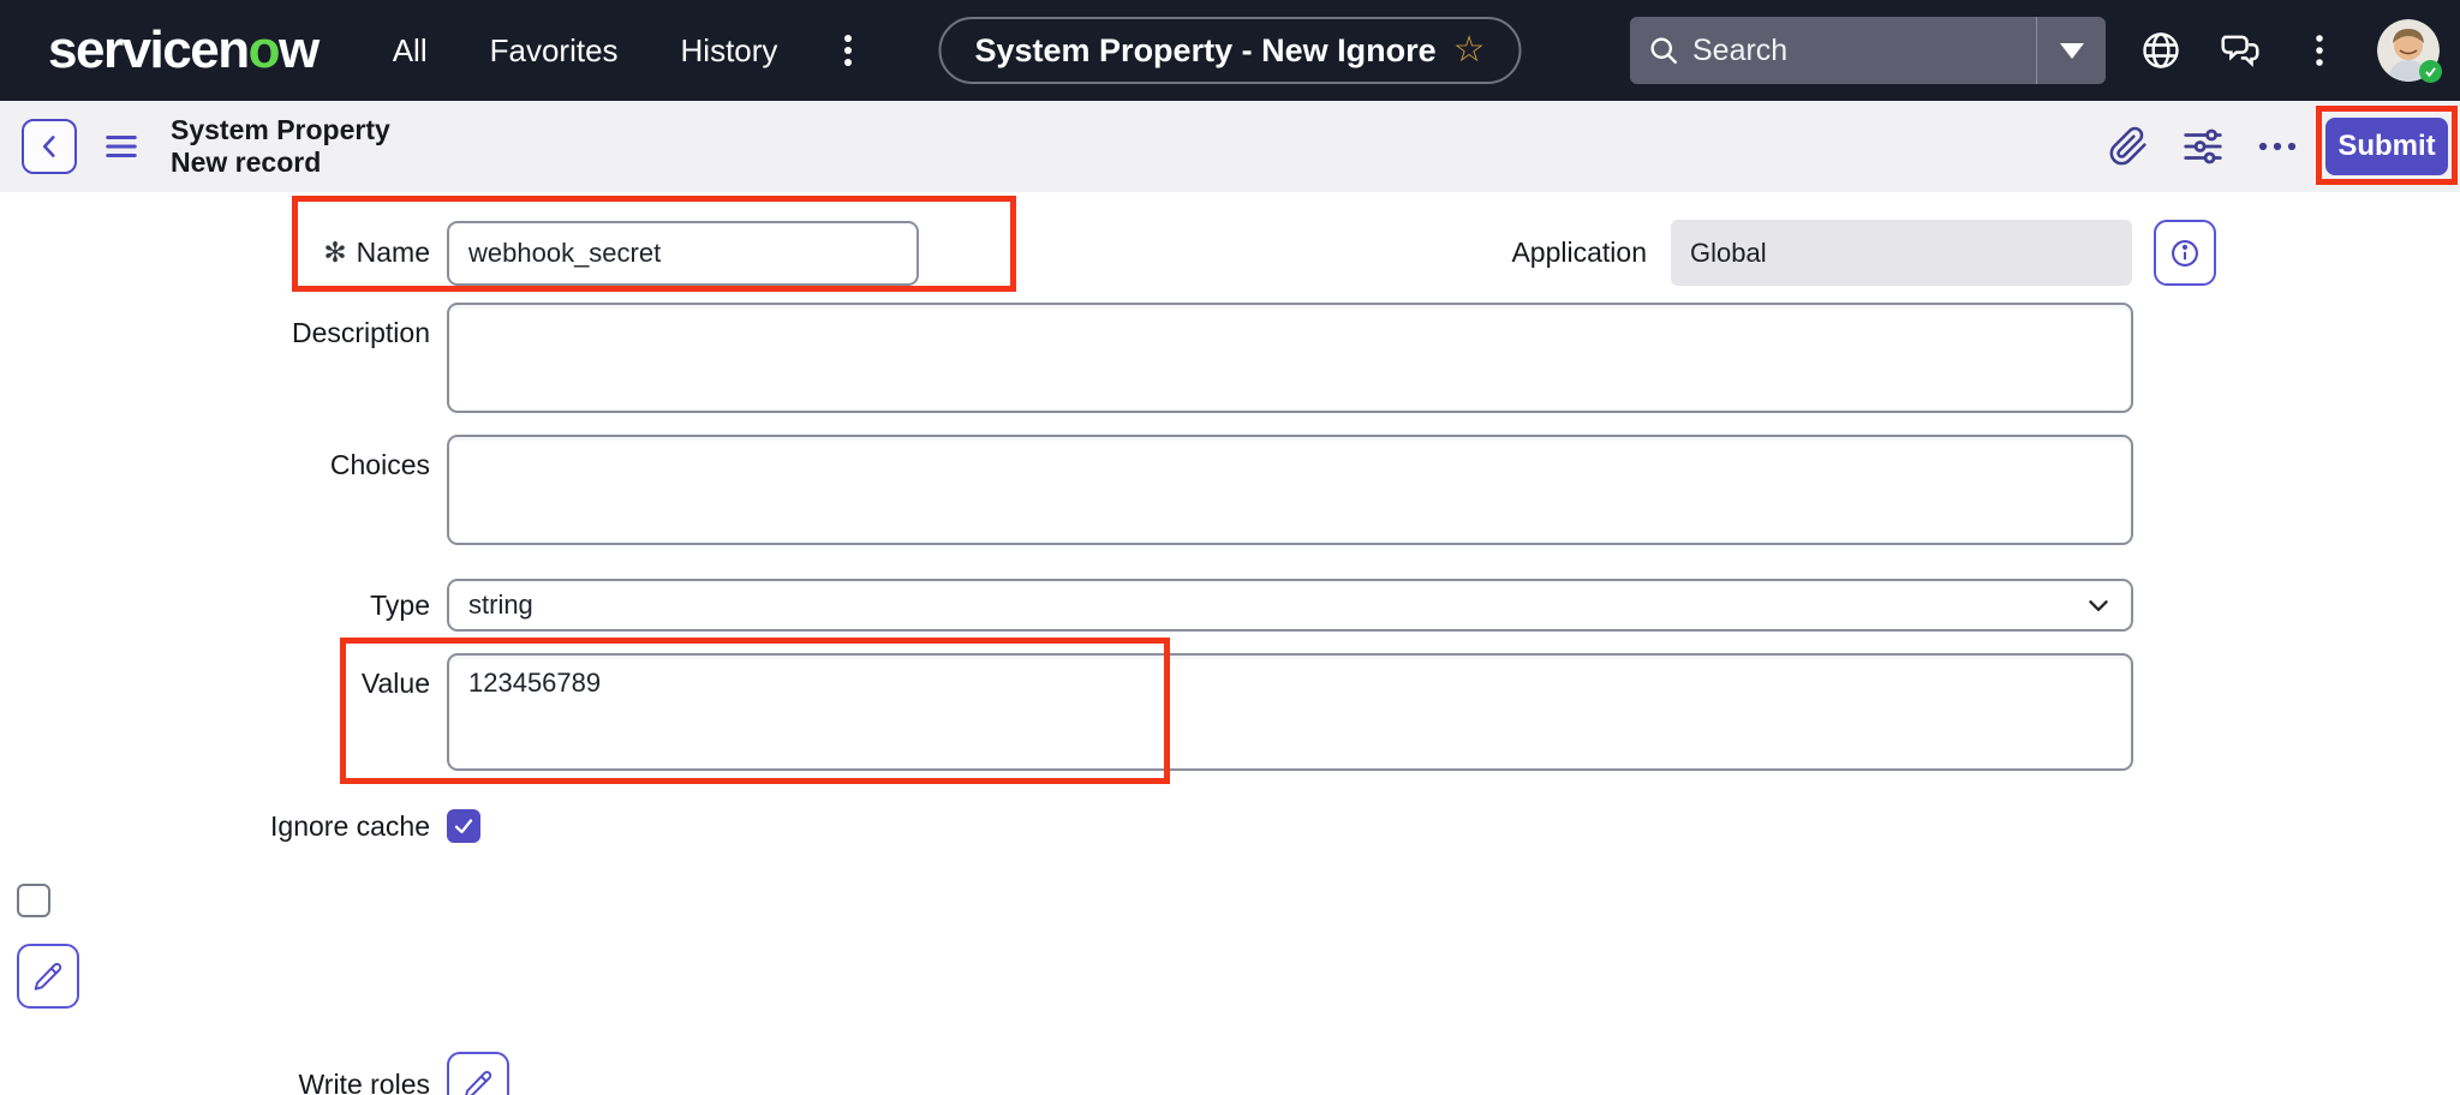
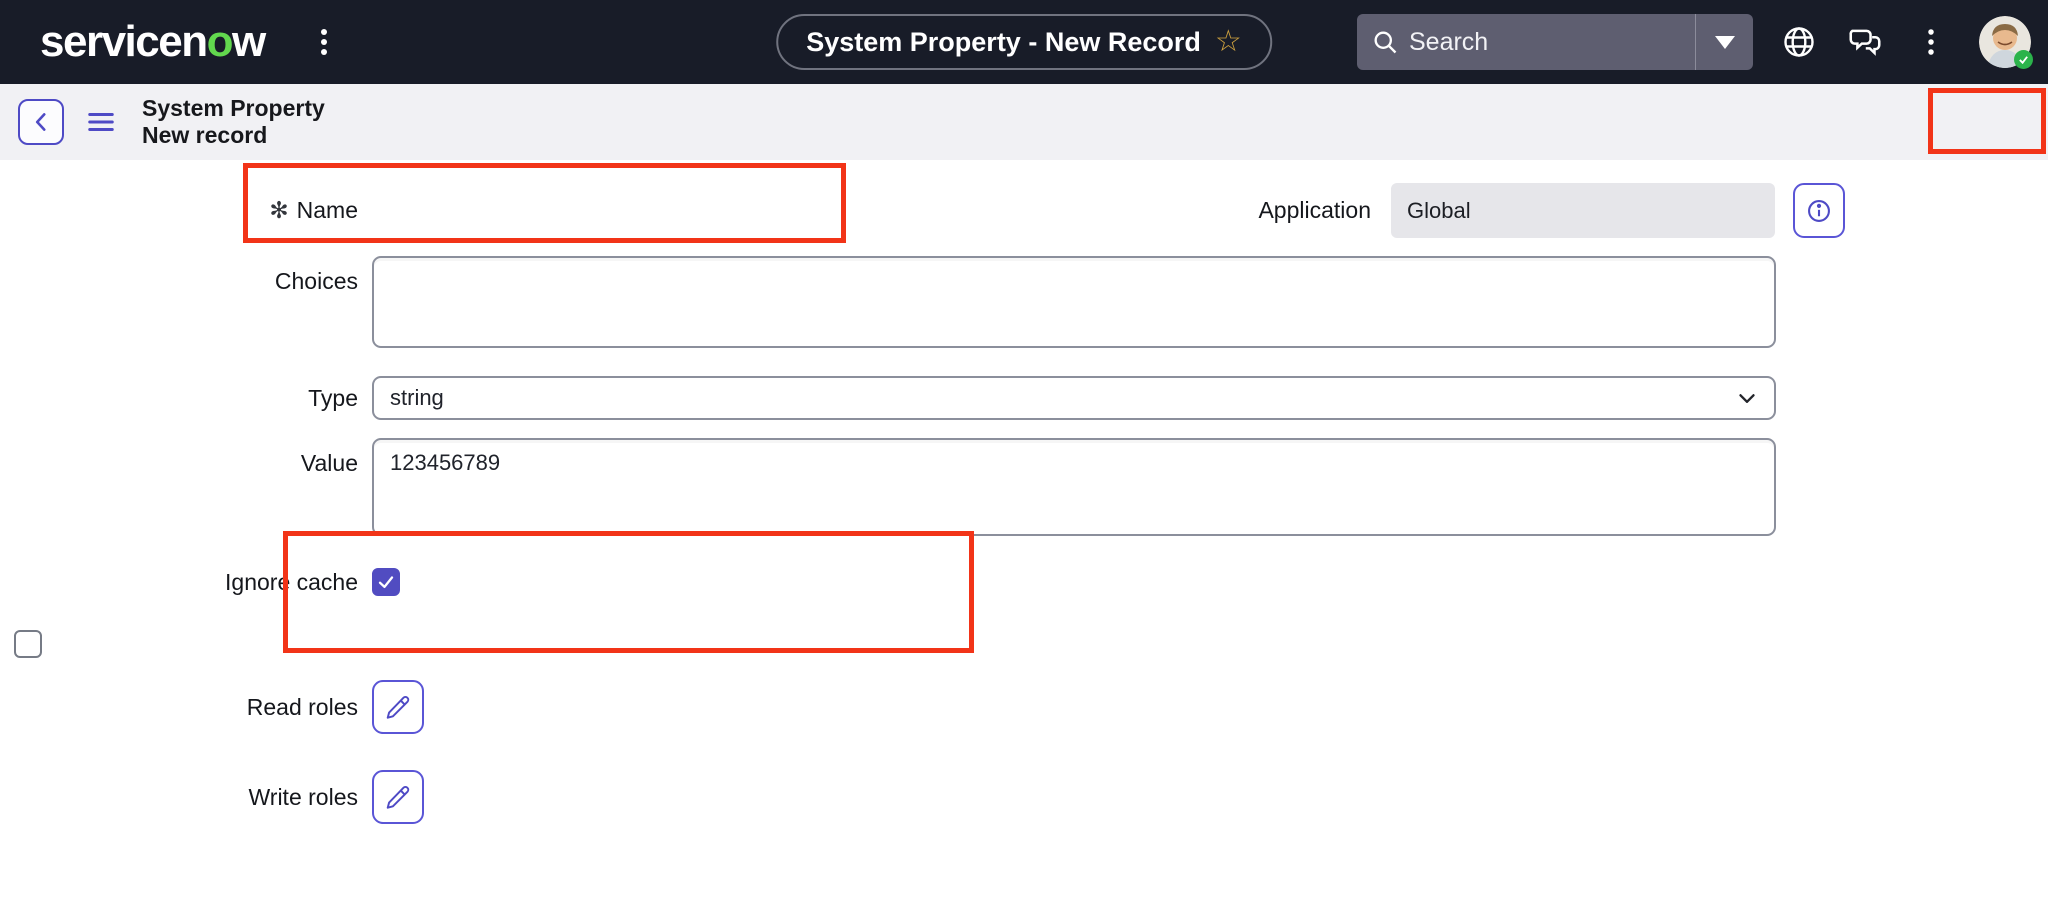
  servicenow
- All
- Favorites
- History
- System Property - New Ignore
+ System Property - New Record
  ☆
  Search
  System Property
  New record
- Submit
  ✻
  Name
- webhook_secret
  Application
  Global
- Description
  Choices
  Type
  string
  Value
  123456789
  Ignore cache
+ Read roles
  Write roles
